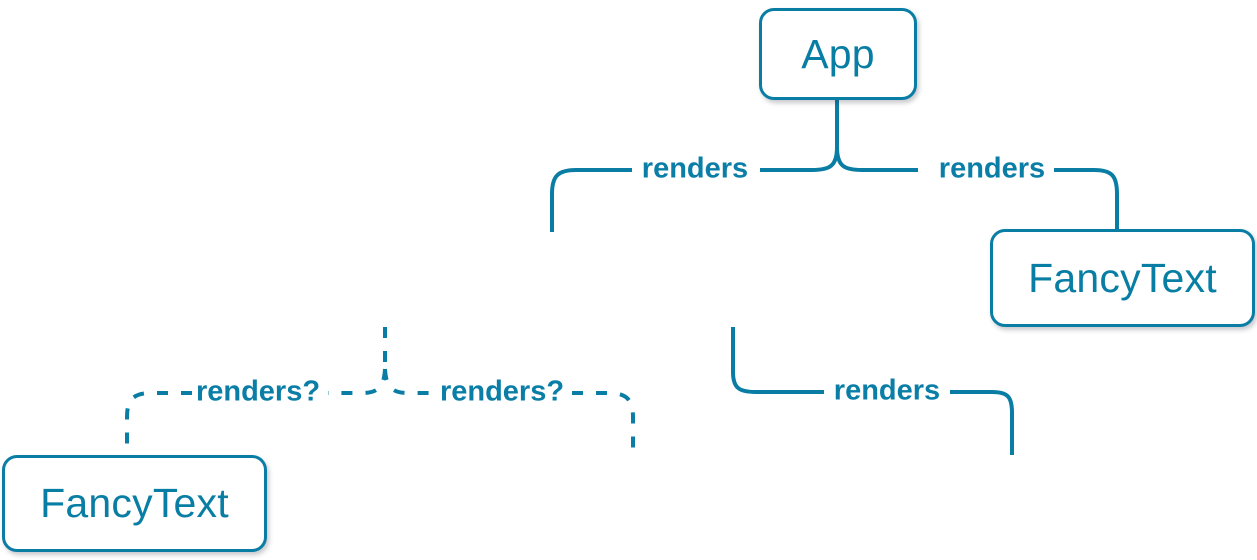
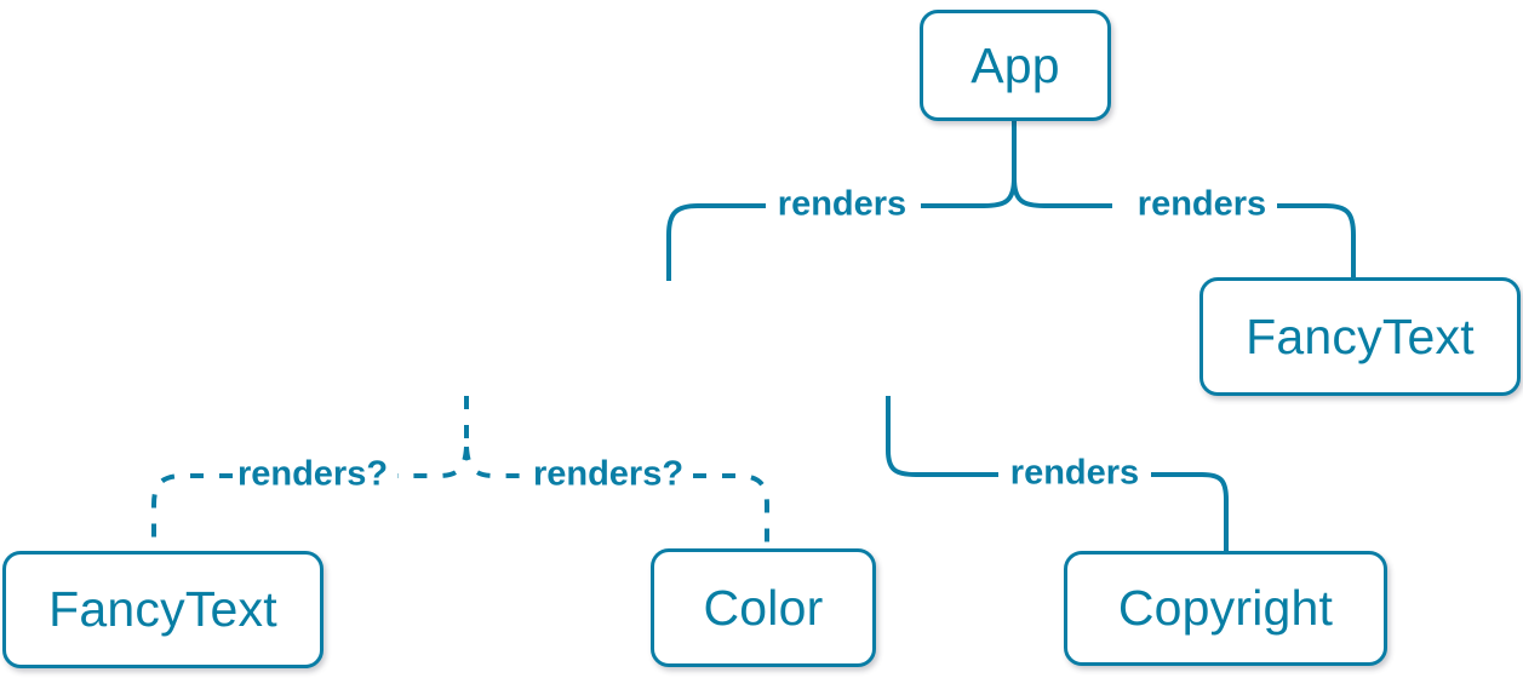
  App
  FancyText
  FancyText
+ Color
+ Copyright
  renders
  renders
  renders?
  renders?
  renders
